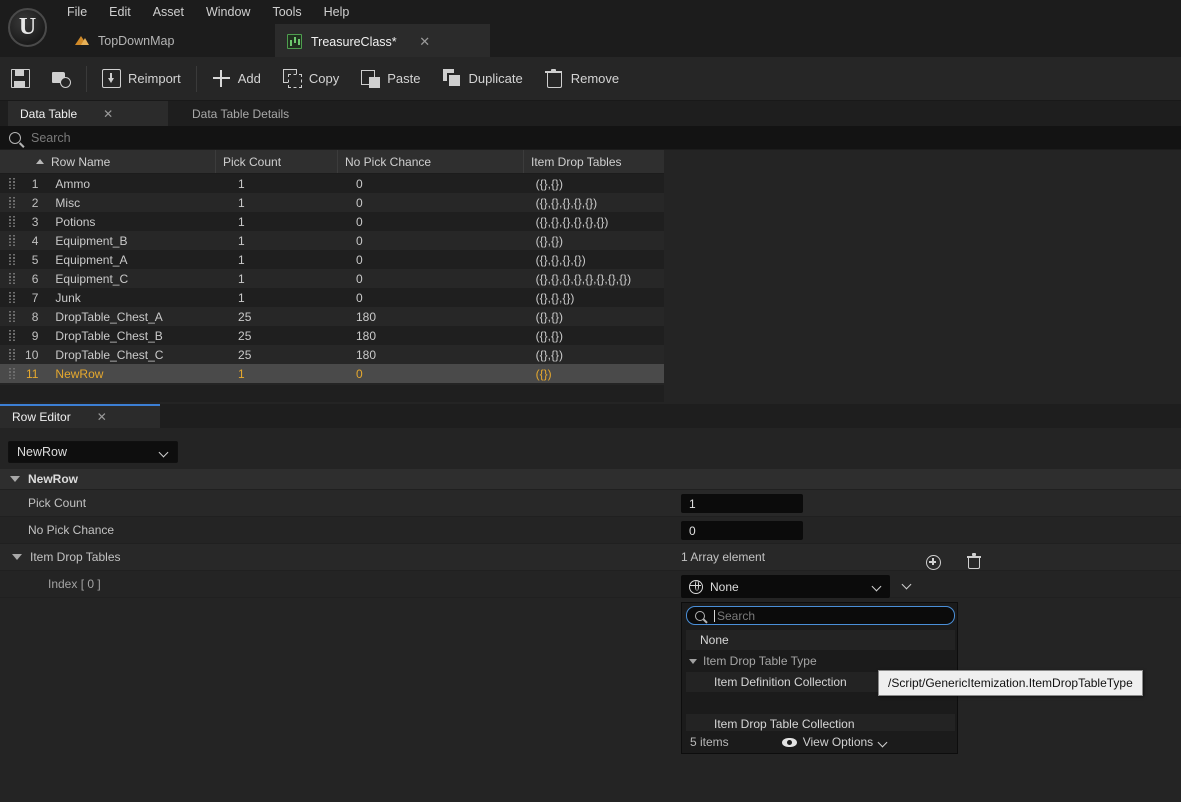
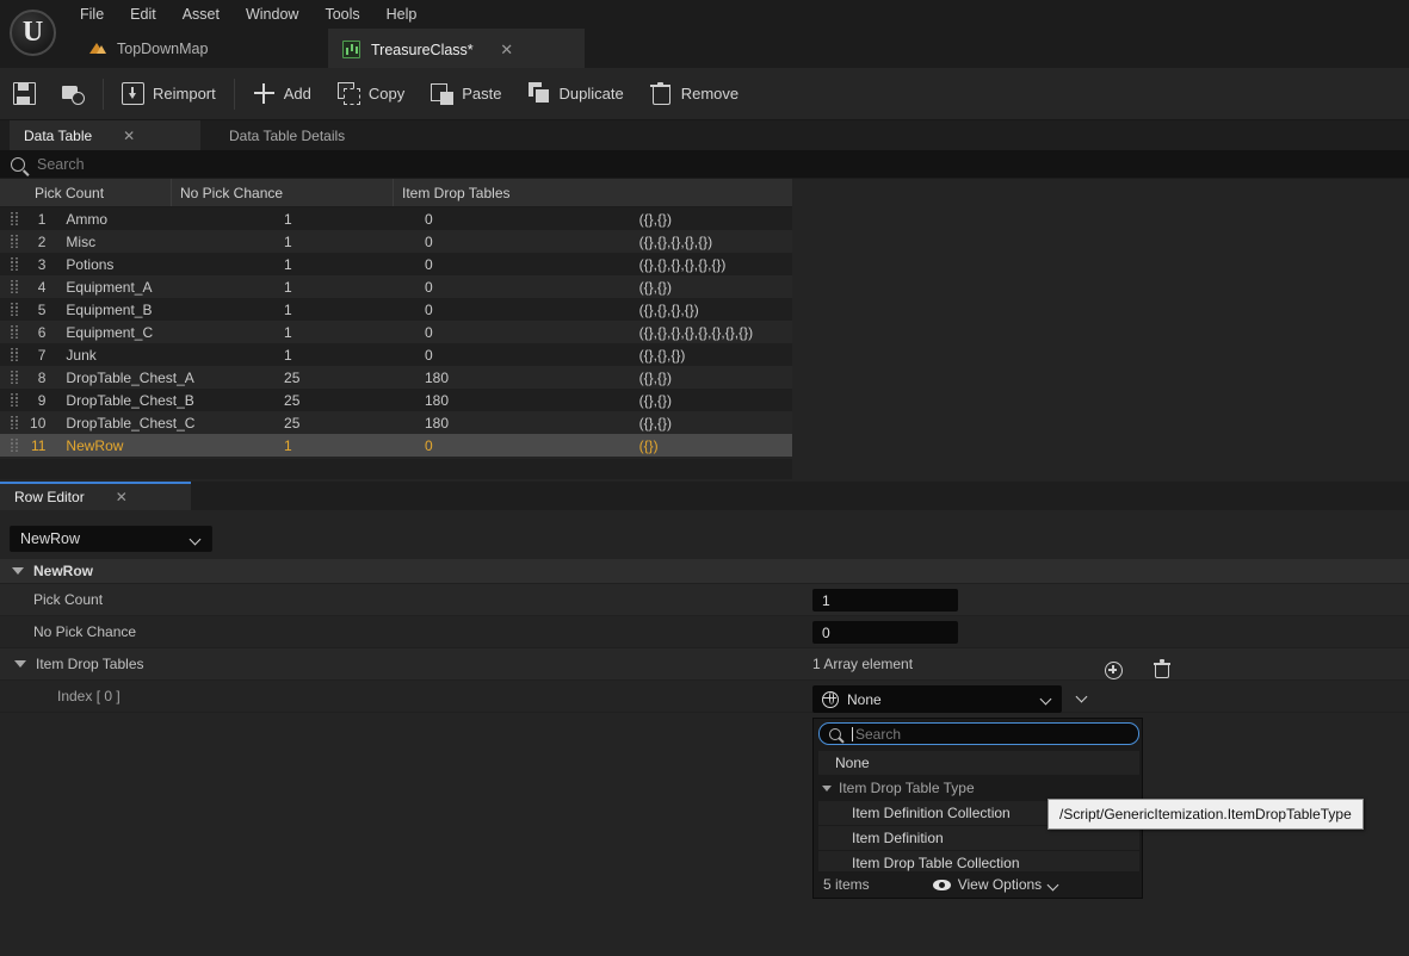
  File
  Edit
  Asset
  Window
  Tools
  Help
  U
  TopDownMap
  TreasureClass*
  ✕
  Reimport
  Add
  Copy
  Paste
  Duplicate
  Remove
  Data Table
  ✕
  Data Table Details
  Search
- Row Name
  Pick Count
  No Pick Chance
  Item Drop Tables
  1
  Ammo
  1
  0
  ({},{})
  2
  Misc
  1
  0
  ({},{},{},{},{})
  3
  Potions
  1
  0
  ({},{},{},{},{},{})
  4
- Equipment_B
+ Equipment_A
  1
  0
  ({},{})
  5
- Equipment_A
+ Equipment_B
  1
  0
  ({},{},{},{})
  6
  Equipment_C
  1
  0
  ({},{},{},{},{},{},{},{})
  7
  Junk
  1
  0
  ({},{},{})
  8
  DropTable_Chest_A
  25
  180
  ({},{})
  9
  DropTable_Chest_B
  25
  180
  ({},{})
  10
  DropTable_Chest_C
  25
  180
  ({},{})
  11
  NewRow
  1
  0
  ({})
  Row Editor
  ✕
  NewRow
  NewRow
  Pick Count
  1
  No Pick Chance
  0
  Item Drop Tables
  1 Array element
  Index [ 0 ]
  None
  Search
  None
  Item Drop Table Type
  Item Definition Collection
+ Item Definition
  Item Drop Table Collection
  5 items
  View Options
  /Script/GenericItemization.ItemDropTableType
